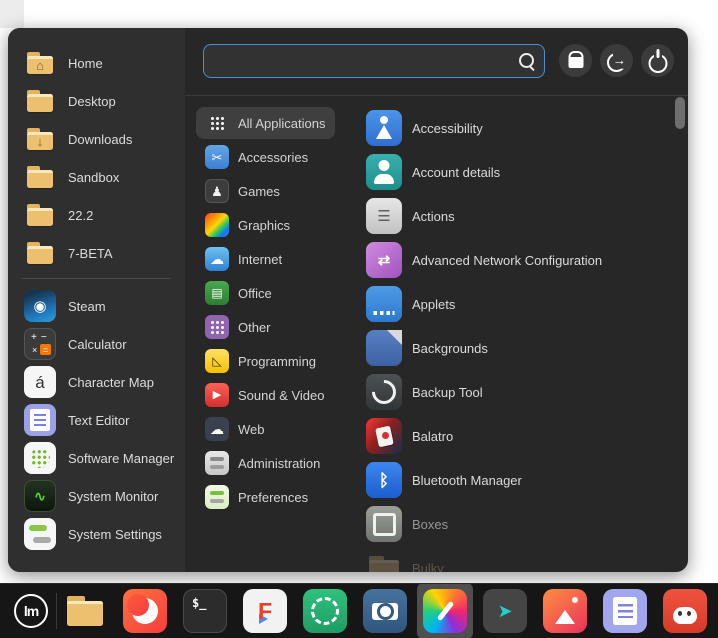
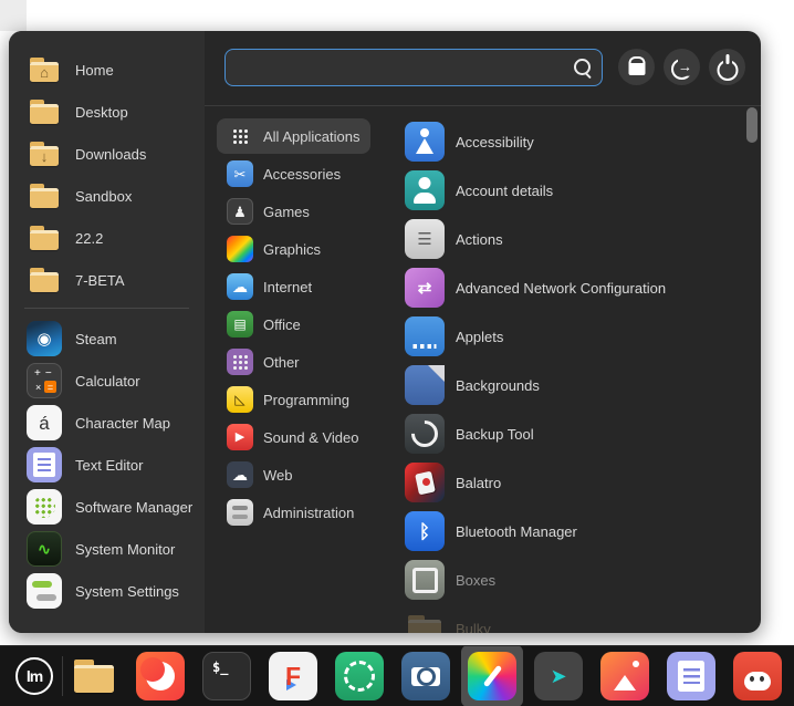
  ⌂
  Home
  Desktop
  ↓
  Downloads
  Sandbox
  22.2
  7-BETA
  ◉
  Steam
  +−
  Calculator
  á
  Character Map
  Text Editor
  Software Manager
  ∿
  System Monitor
  System Settings
  All Applications
  ✂
  Accessories
  ♟
  Games
  Graphics
  ☁
  Internet
  ▤
  Office
  Other
  ◺
  Programming
  ▶
  Sound & Video
  ☁
  Web
  Administration
- Preferences
  Accessibility
  Account details
  ☰
  Actions
  ⇄
  Advanced Network Configuration
  Applets
  Backgrounds
  Backup Tool
  Balatro
  ᛒ
  Bluetooth Manager
  Boxes
  Bulky
  lm
  $_
  F
  ➤
